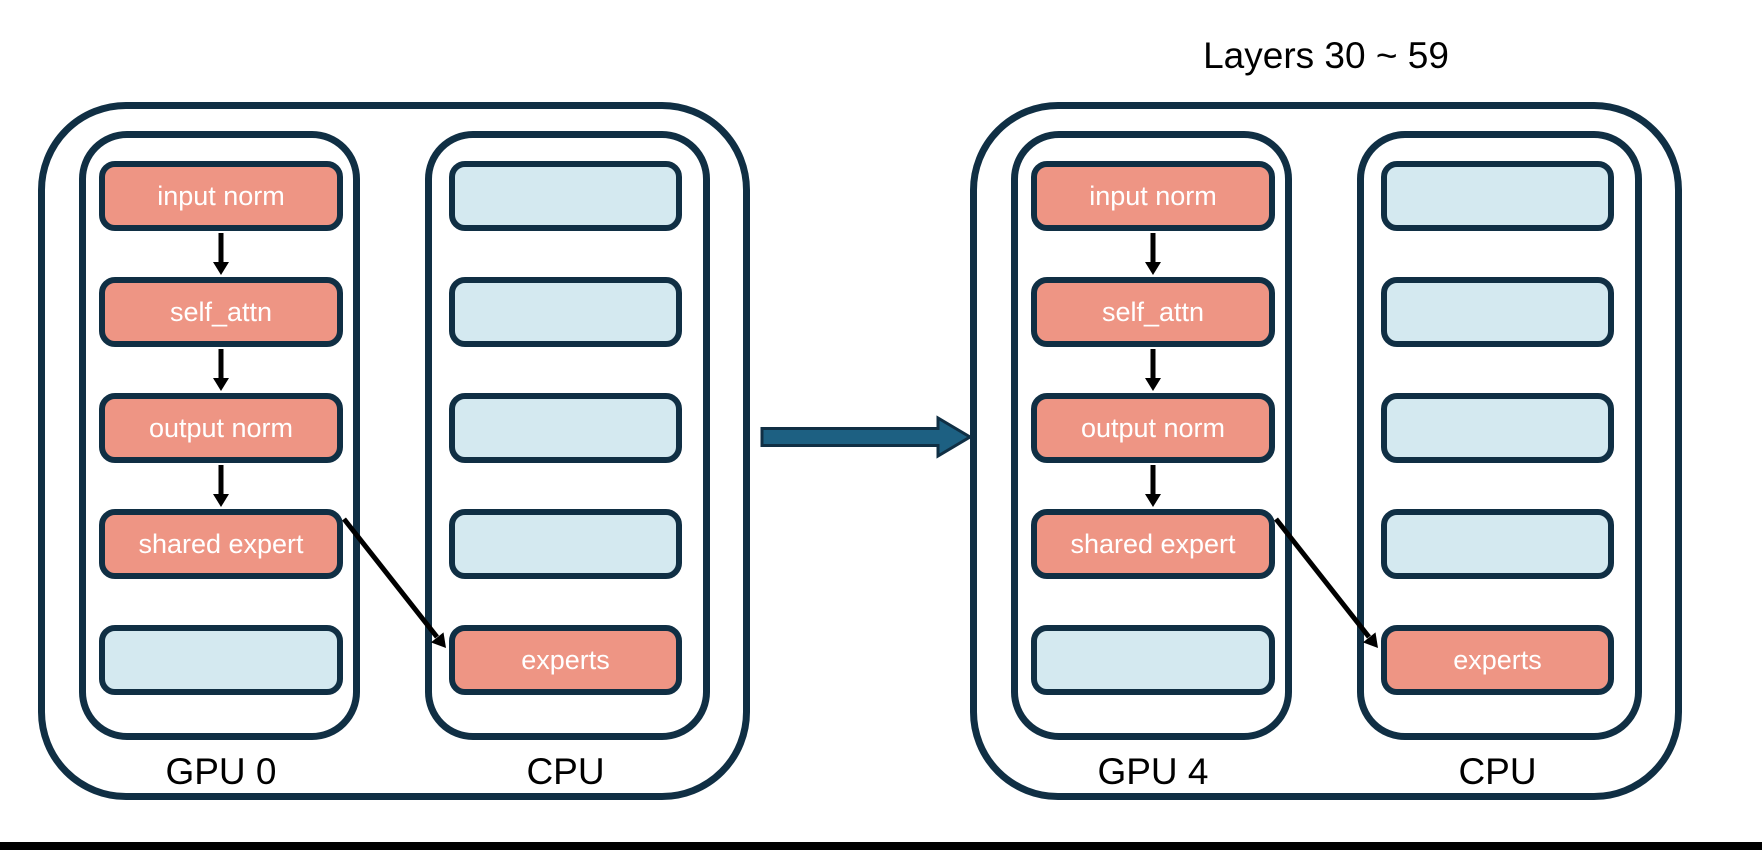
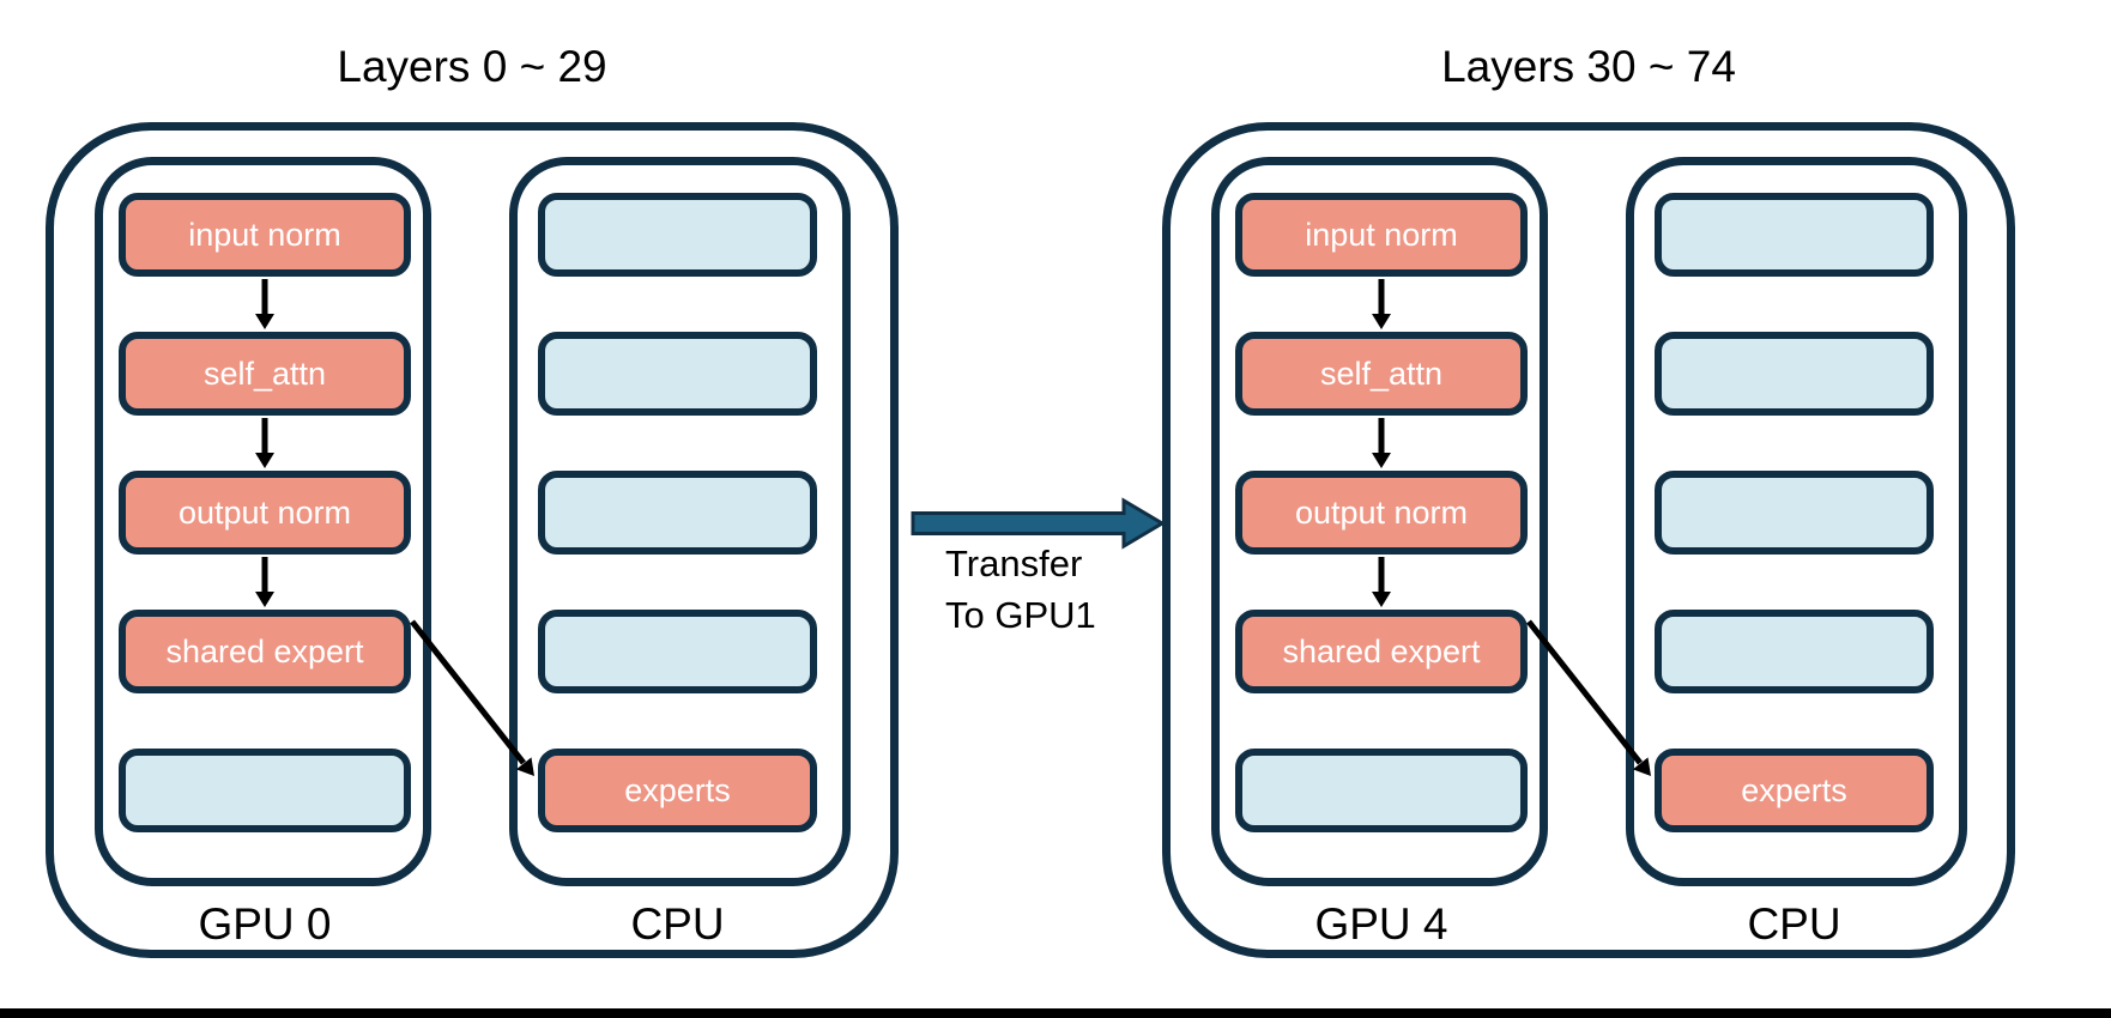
+ Layers 0 ~ 29
- Layers 30 ~ 59
+ Layers 30 ~ 74
  input norm
  self_attn
  output norm
  shared expert
  experts
  GPU 0
  CPU
  input norm
  self_attn
  output norm
  shared expert
  experts
  GPU 4
  CPU
+ Transfer
+ To GPU1
